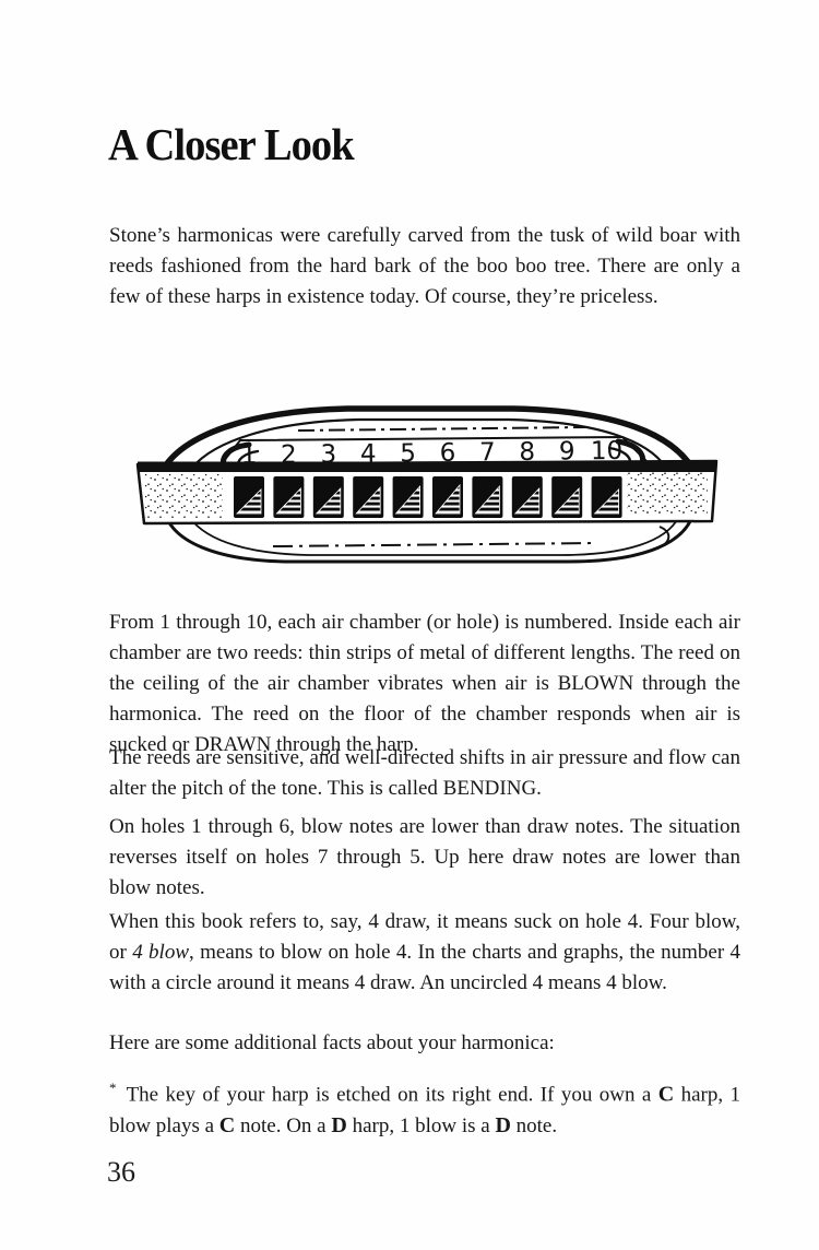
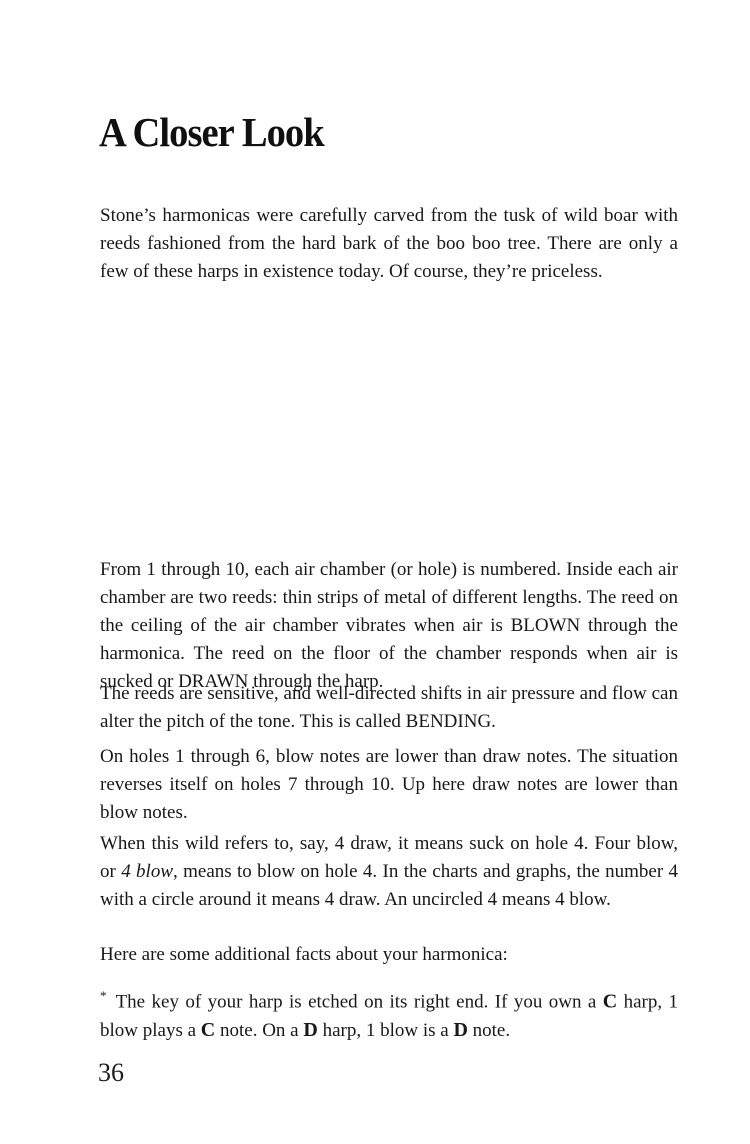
  A Closer Look
  Stone’s harmonicas were carefully carved from the tusk of wild boar with reeds fashioned from the hard bark of the boo boo tree. There are only a few of these harps in existence today. Of course, they’re priceless.
- 1
- 2
- 3
- 4
- 5
- 6
- 7
- 8
- 9
- 10
  From 1 through 10, each air chamber (or hole) is numbered. Inside each air chamber are two reeds: thin strips of metal of different lengths. The reed on the ceiling of the air chamber vibrates when air is BLOWN through the harmonica. The reed on the floor of the chamber responds when air is sucked or DRAWN through the harp.
  The reeds are sensitive, and well-directed shifts in air pressure and flow can alter the pitch of the tone. This is called BENDING.
- On holes 1 through 6, blow notes are lower than draw notes. The situation reverses itself on holes 7 through 5. Up here draw notes are lower than blow notes.
+ On holes 1 through 6, blow notes are lower than draw notes. The situation reverses itself on holes 7 through 10. Up here draw notes are lower than blow notes.
- When this book refers to, say, 4 draw, it means suck on hole 4. Four blow, or 4 blow, means to blow on hole 4. In the charts and graphs, the number 4 with a circle around it means 4 draw. An uncircled 4 means 4 blow.
+ When this wild refers to, say, 4 draw, it means suck on hole 4. Four blow, or 4 blow, means to blow on hole 4. In the charts and graphs, the number 4 with a circle around it means 4 draw. An uncircled 4 means 4 blow.
  Here are some additional facts about your harmonica:
  * The key of your harp is etched on its right end. If you own a C harp, 1 blow plays a C note. On a D harp, 1 blow is a D note.
  36
